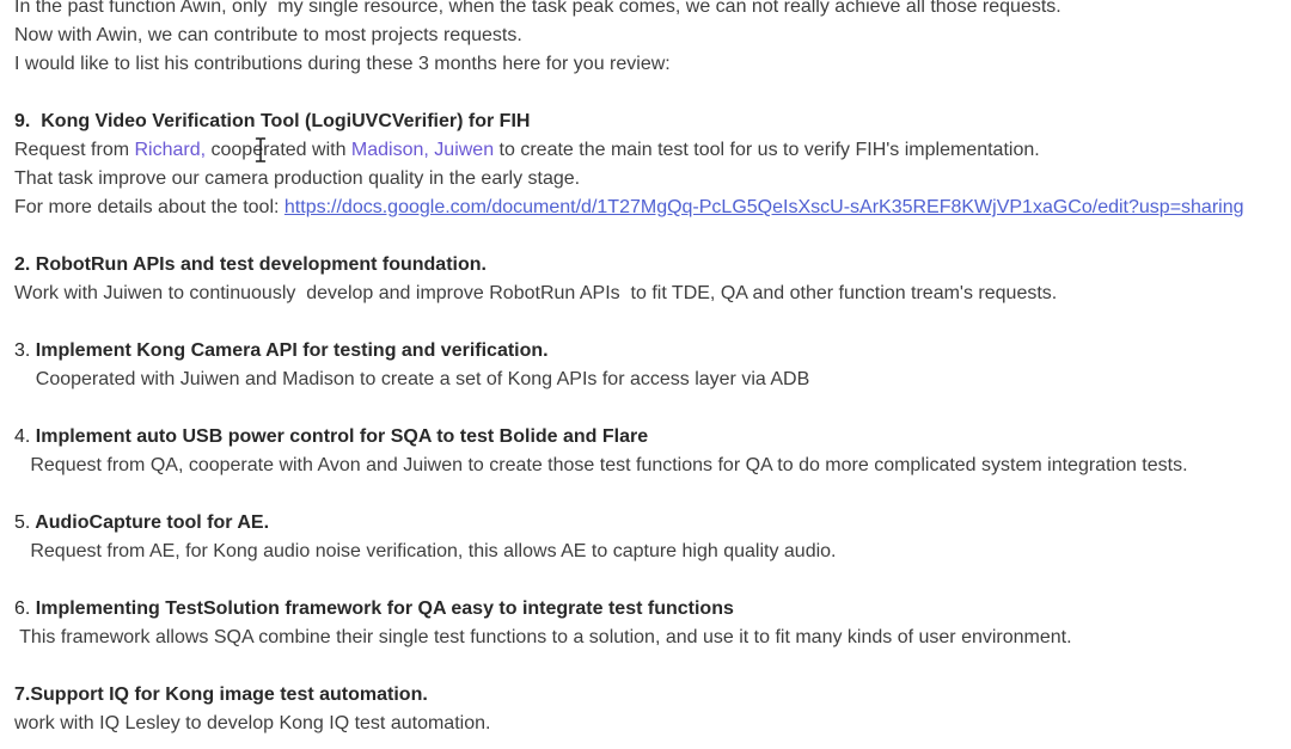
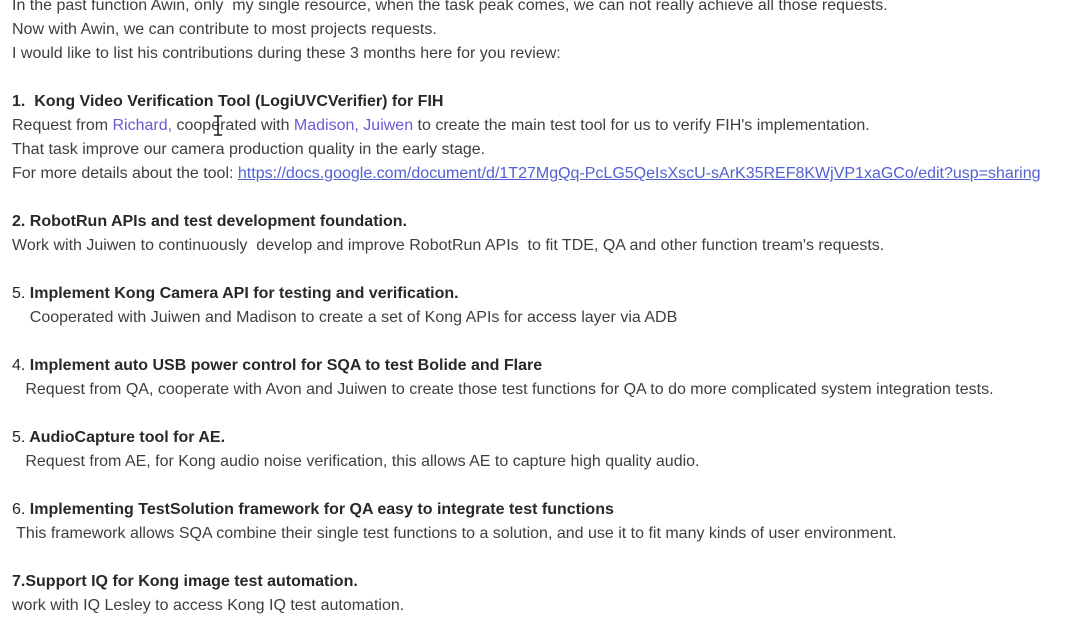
  In the past function Awin, only my single resource, when the task peak comes, we can not really achieve all those requests.
  Now with Awin, we can contribute to most projects requests.
  I would like to list his contributions during these 3 months here for you review:
- 9. Kong Video Verification Tool (LogiUVCVerifier) for FIH
+ 1. Kong Video Verification Tool (LogiUVCVerifier) for FIH
  Request from Richard, cooperated with Madison, Juiwen to create the main test tool for us to verify FIH's implementation.
  That task improve our camera production quality in the early stage.
  For more details about the tool: https://docs.google.com/document/d/1T27MgQq-PcLG5QeIsXscU-sArK35REF8KWjVP1xaGCo/edit?usp=sharing
  2. RobotRun APIs and test development foundation.
  Work with Juiwen to continuously develop and improve RobotRun APIs to fit TDE, QA and other function tream's requests.
- 3. Implement Kong Camera API for testing and verification.
+ 5. Implement Kong Camera API for testing and verification.
  Cooperated with Juiwen and Madison to create a set of Kong APIs for access layer via ADB
  4. Implement auto USB power control for SQA to test Bolide and Flare
  Request from QA, cooperate with Avon and Juiwen to create those test functions for QA to do more complicated system integration tests.
  5. AudioCapture tool for AE.
  Request from AE, for Kong audio noise verification, this allows AE to capture high quality audio.
  6. Implementing TestSolution framework for QA easy to integrate test functions
  This framework allows SQA combine their single test functions to a solution, and use it to fit many kinds of user environment.
  7.Support IQ for Kong image test automation.
- work with IQ Lesley to develop Kong IQ test automation.
+ work with IQ Lesley to access Kong IQ test automation.
